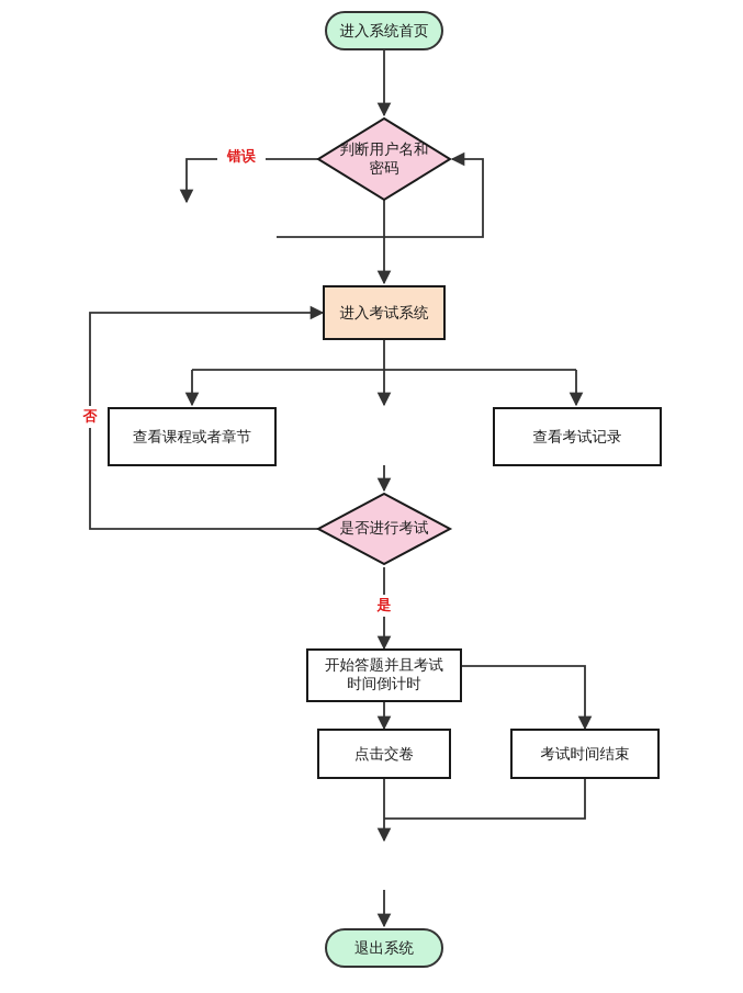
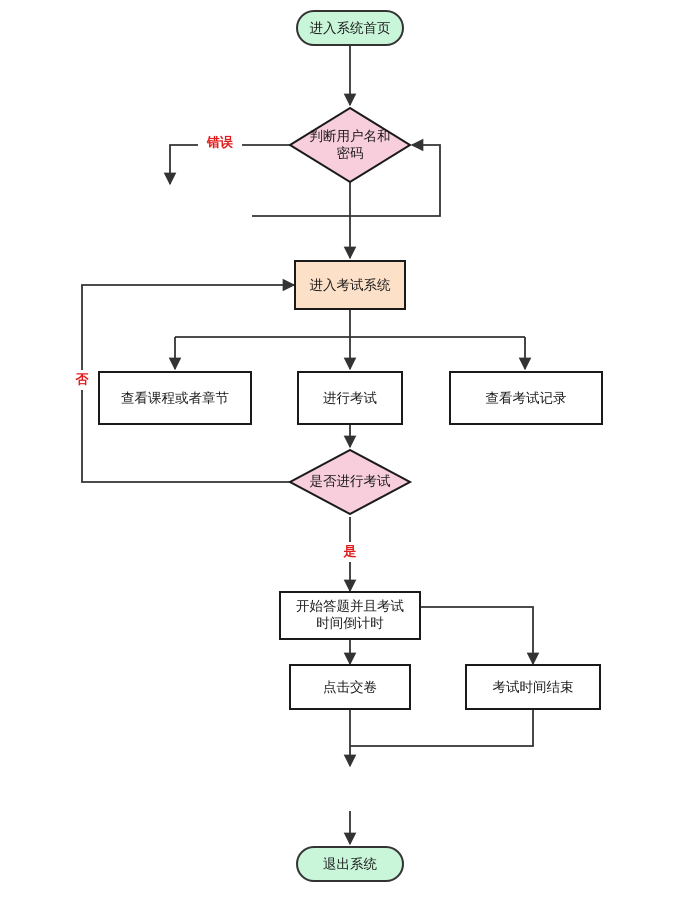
  进入系统首页
  判断用户名和
  密码
  错误
  进入考试系统
  否
  查看课程或者章节
+ 进行考试
  查看考试记录
  是否进行考试
  是
  开始答题并且考试
  时间倒计时
  点击交卷
  考试时间结束
  退出系统
